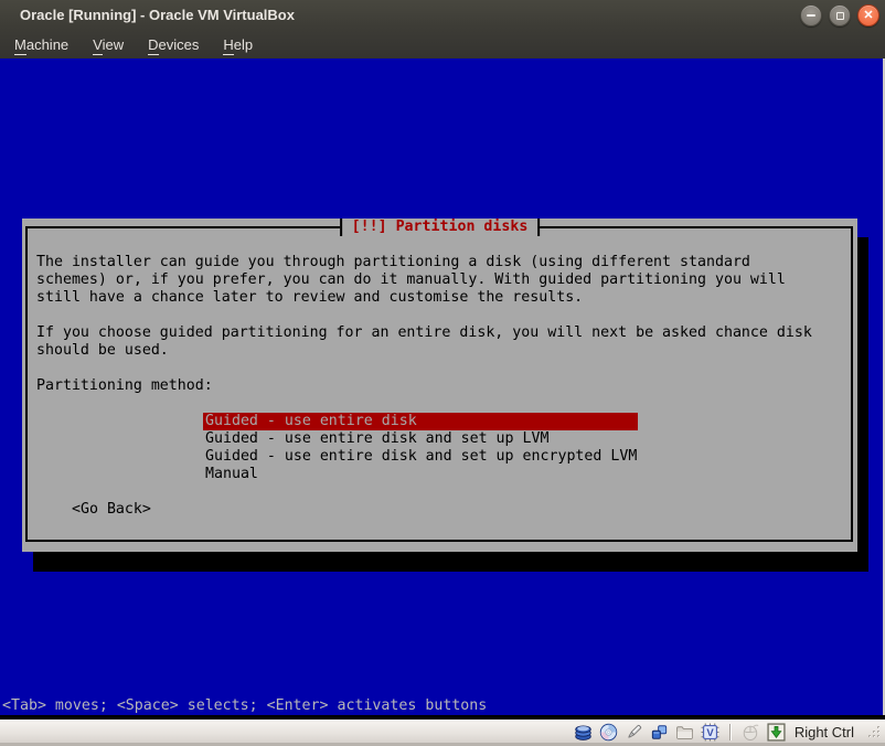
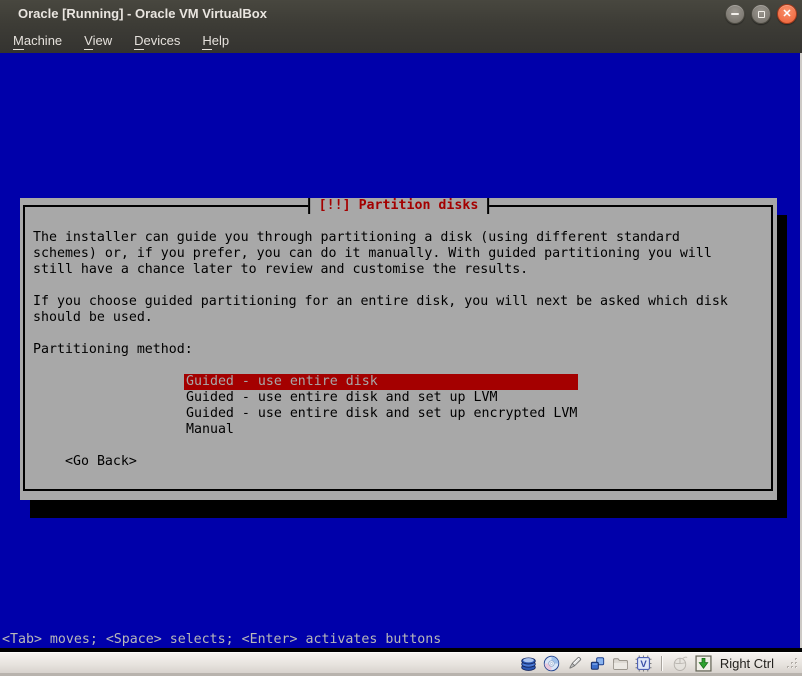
  Oracle [Running] - Oracle VM VirtualBox
  ✕
  Machine
  View
  Devices
  Help
  [!!] Partition disks
  The installer can guide you through partitioning a disk (using different standard
  schemes) or, if you prefer, you can do it manually. With guided partitioning you will
  still have a chance later to review and customise the results.
- If you choose guided partitioning for an entire disk, you will next be asked chance disk
+ If you choose guided partitioning for an entire disk, you will next be asked which disk
  should be used.
  Partitioning method:
  Guided - use entire disk
  Guided - use entire disk and set up LVM
  Guided - use entire disk and set up encrypted LVM
  Manual
  <Go Back>
  <Tab> moves; <Space> selects; <Enter> activates buttons
  V
  Right Ctrl
